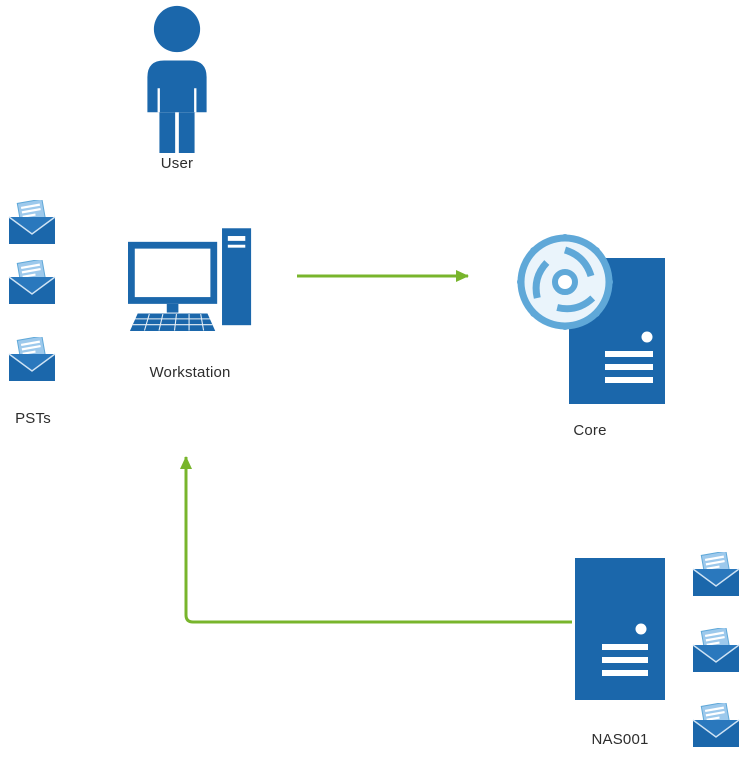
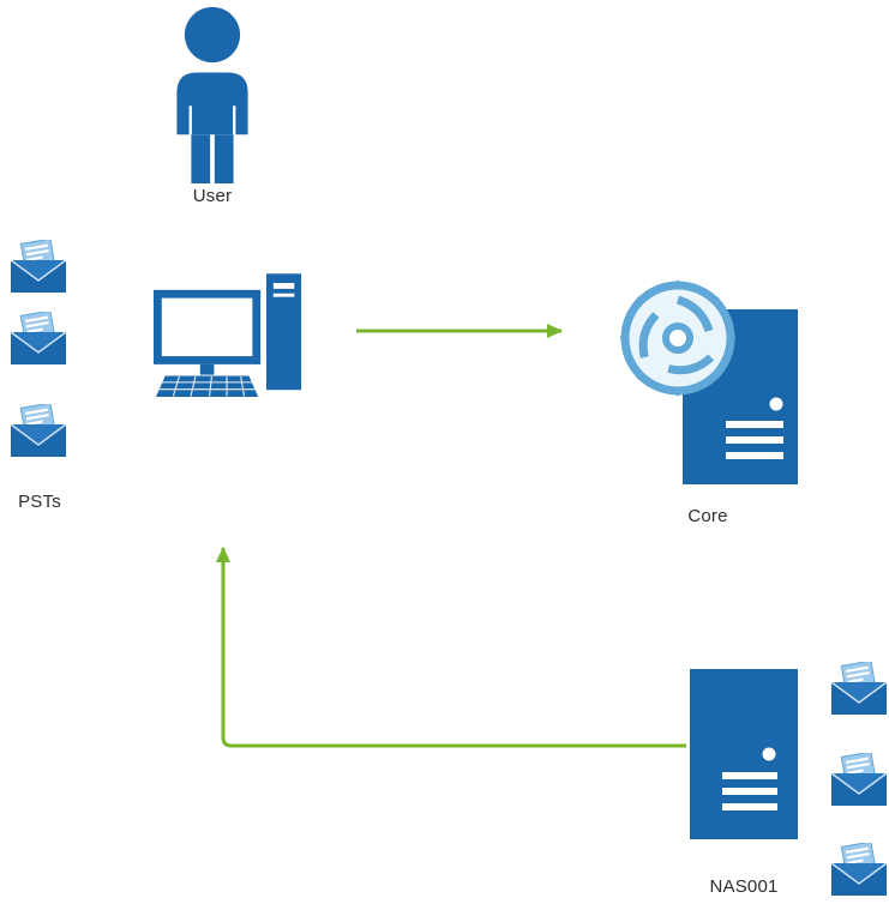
  User
  PSTs
- Workstation
  Core
  NAS001
